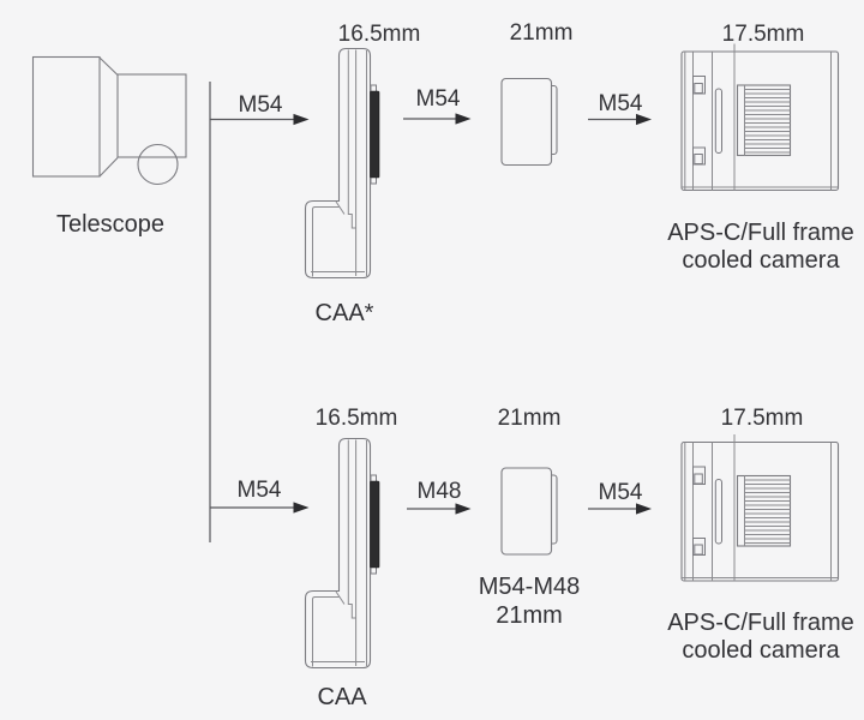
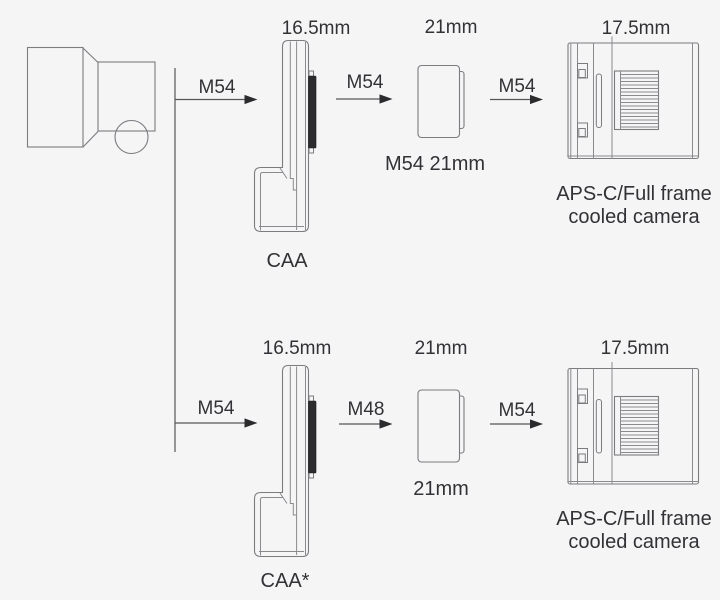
- Telescope
  M54
  16.5mm
- CAA*
+ CAA
  M54
  21mm
+ M54 21mm
  M54
  17.5mm
  APS-C/Full frame
  cooled camera
  M54
  16.5mm
- CAA
+ CAA*
  M48
  21mm
- M54-M48
  21mm
  M54
  17.5mm
  APS-C/Full frame
  cooled camera
